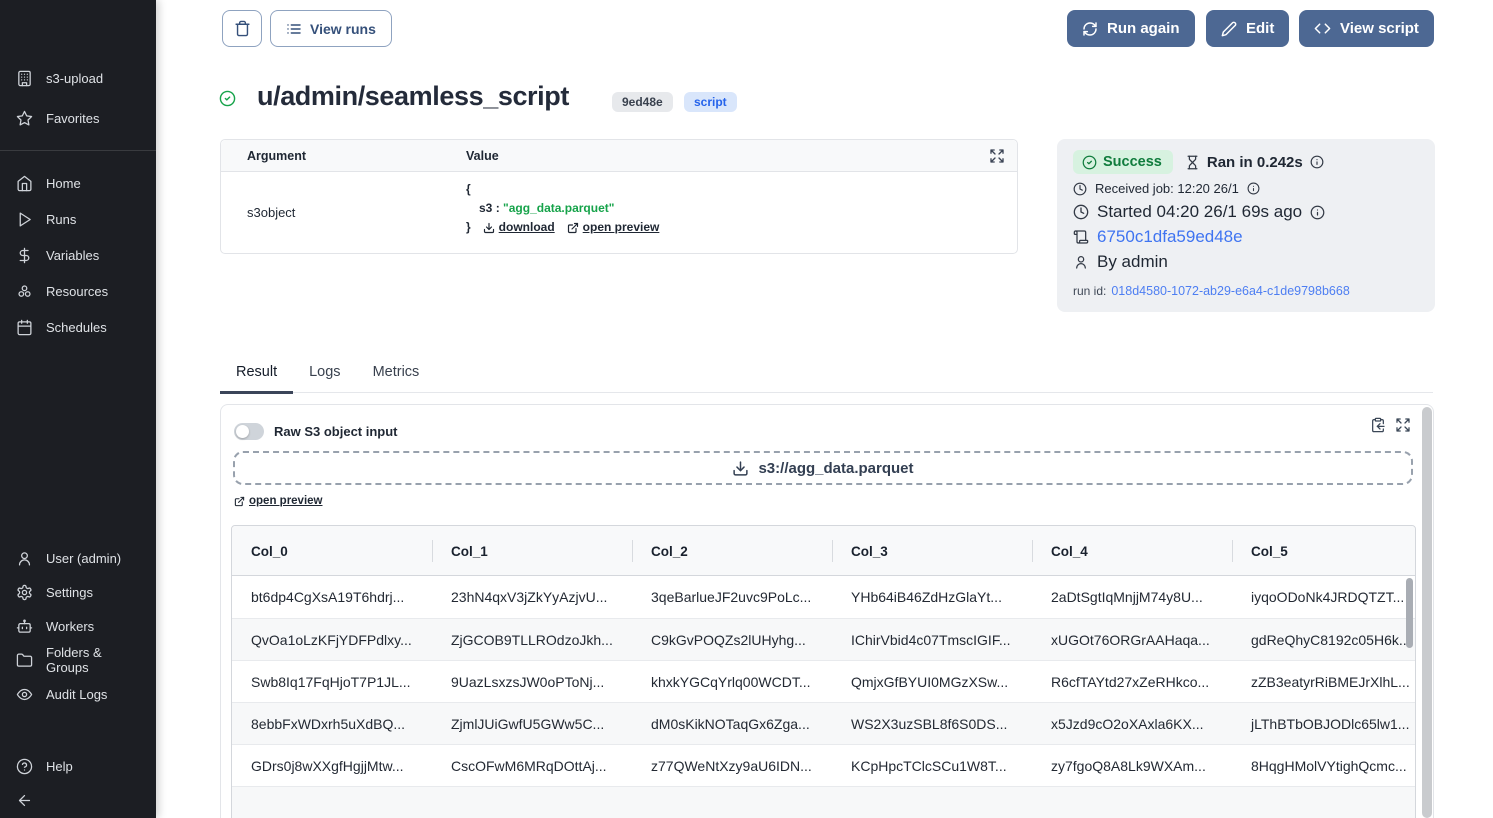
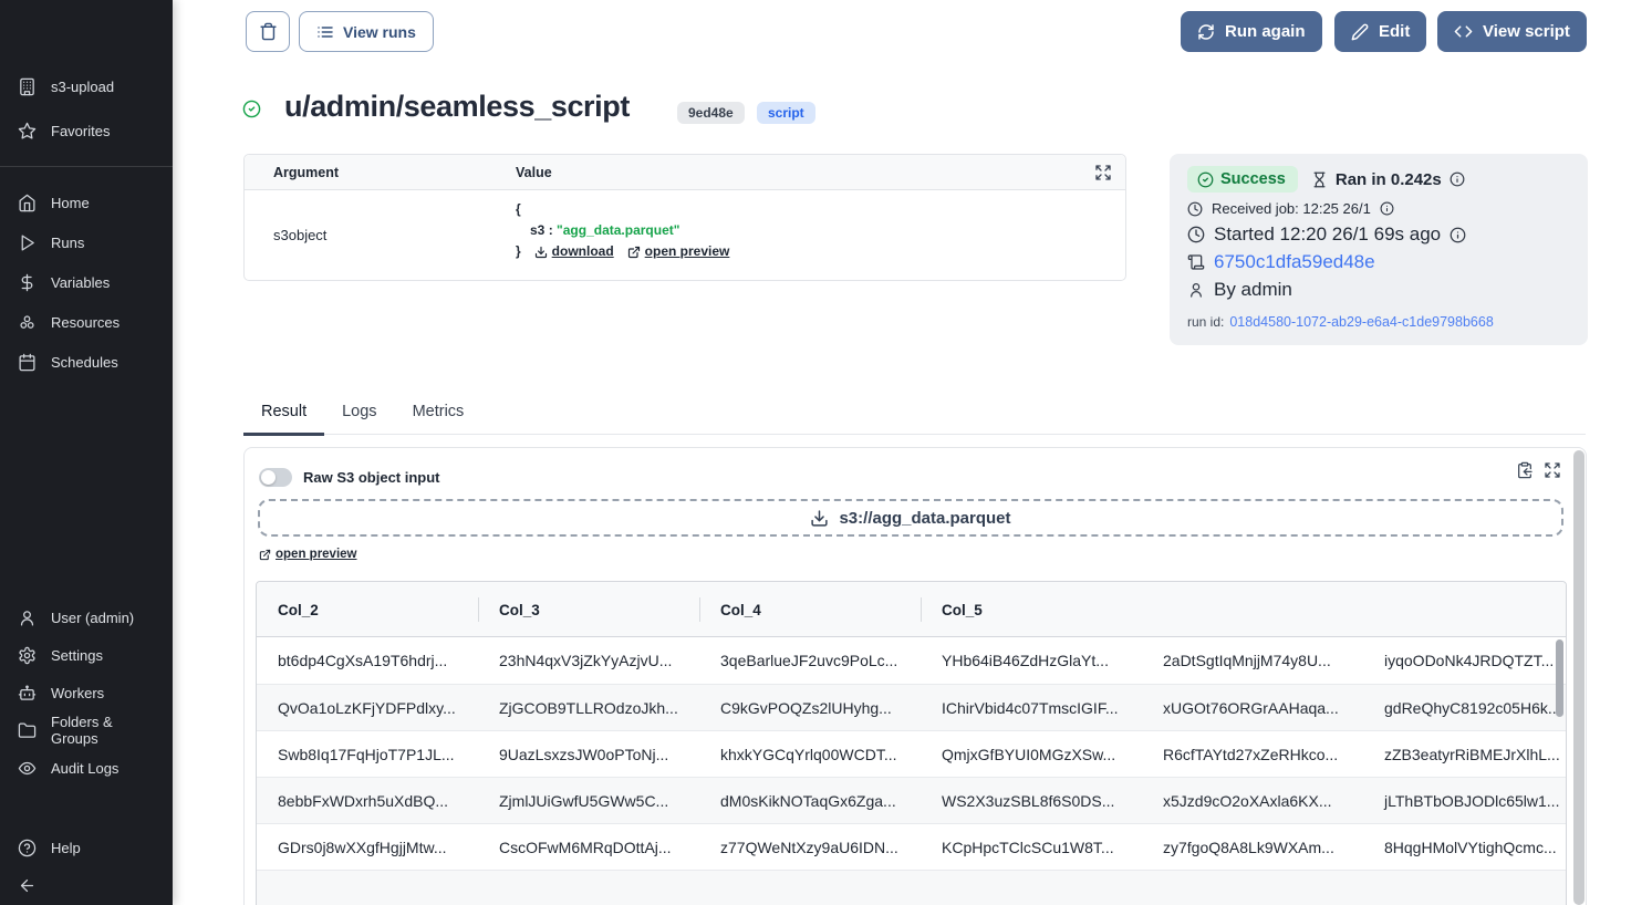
  s3-upload
  Favorites
  Home
  Runs
  Variables
  Resources
  Schedules
  User (admin)
  Settings
  Workers
  Folders & Groups
  Audit Logs
  Help
  View runs
  Run again
  Edit
  View script
  u/admin/seamless_script
  9ed48e
  script
  Argument
  Value
  s3object
  {
  s3 : "agg_data.parquet"
  }
  download
  open preview
  Success
  Ran in 0.242s
- Received job: 12:20 26/1
+ Received job: 12:25 26/1
- Started 04:20 26/1 69s ago
+ Started 12:20 26/1 69s ago
  6750c1dfa59ed48e
  By admin
  run id:
  018d4580-1072-ab29-e6a4-c1de9798b668
  Result
  Logs
  Metrics
  Raw S3 object input
  s3://agg_data.parquet
  open preview
- Col_0
- Col_1
  Col_2
  Col_3
  Col_4
  Col_5
  bt6dp4CgXsA19T6hdrj...
  23hN4qxV3jZkYyAzjvU...
  3qeBarlueJF2uvc9PoLc...
  YHb64iB46ZdHzGlaYt...
  2aDtSgtIqMnjjM74y8U...
  iyqoODoNk4JRDQTZT...
  QvOa1oLzKFjYDFPdlxy...
  ZjGCOB9TLLROdzoJkh...
  C9kGvPOQZs2lUHyhg...
  IChirVbid4c07TmscIGIF...
  xUGOt76ORGrAAHaqa...
  gdReQhyC8192c05H6k..
  Swb8Iq17FqHjoT7P1JL...
  9UazLsxzsJW0oPToNj...
  khxkYGCqYrlq00WCDT...
  QmjxGfBYUI0MGzXSw...
  R6cfTAYtd27xZeRHkco...
  zZB3eatyrRiBMEJrXlhL...
  8ebbFxWDxrh5uXdBQ...
  ZjmlJUiGwfU5GWw5C...
  dM0sKikNOTaqGx6Zga...
  WS2X3uzSBL8f6S0DS...
  x5Jzd9cO2oXAxla6KX...
  jLThBTbOBJODlc65lw1...
  GDrs0j8wXXgfHgjjMtw...
  CscOFwM6MRqDOttAj...
  z77QWeNtXzy9aU6IDN...
  KCpHpcTClcSCu1W8T...
  zy7fgoQ8A8Lk9WXAm...
  8HqgHMolVYtighQcmc...
